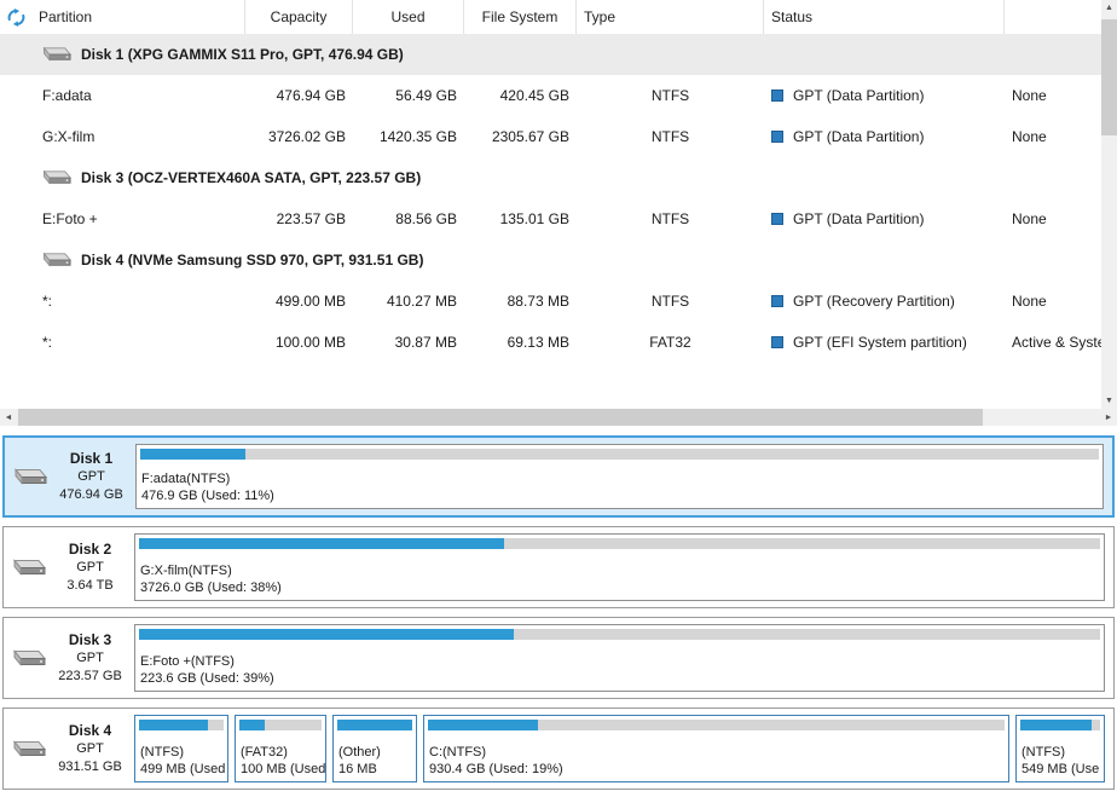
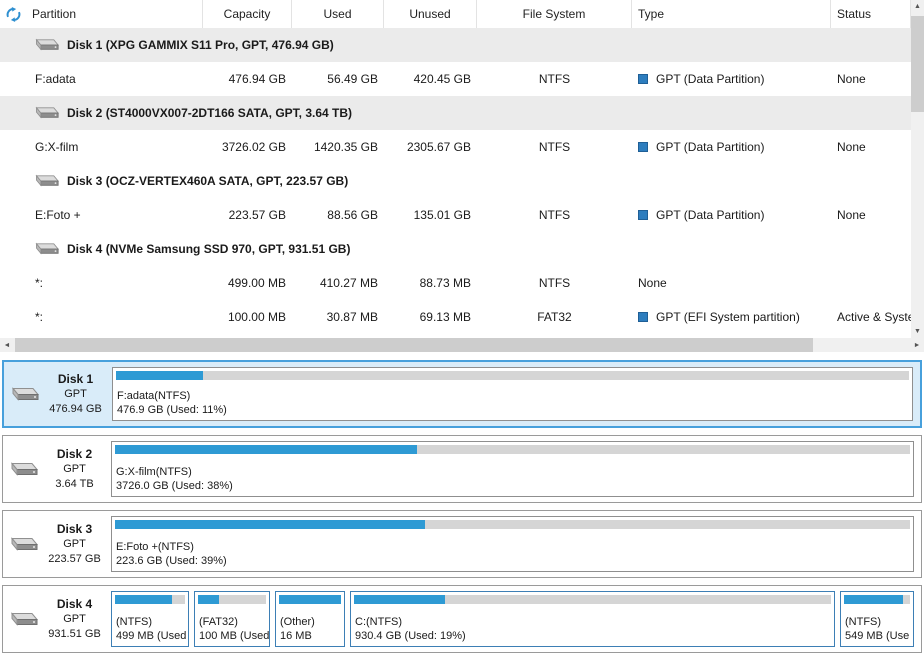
  Partition
  Capacity
  Used
+ Unused
  File System
  Type
  Status
  Disk 1 (XPG GAMMIX S11 Pro, GPT, 476.94 GB)
  F:adata
  476.94 GB
  56.49 GB
  420.45 GB
  NTFS
  GPT (Data Partition)
  None
+ Disk 2 (ST4000VX007-2DT166 SATA, GPT, 3.64 TB)
  G:X-film
  3726.02 GB
  1420.35 GB
  2305.67 GB
  NTFS
  GPT (Data Partition)
  None
  Disk 3 (OCZ-VERTEX460A SATA, GPT, 223.57 GB)
  E:Foto +
  223.57 GB
  88.56 GB
  135.01 GB
  NTFS
  GPT (Data Partition)
  None
  Disk 4 (NVMe Samsung SSD 970, GPT, 931.51 GB)
  *:
  499.00 MB
  410.27 MB
  88.73 MB
  NTFS
- GPT (Recovery Partition)
  None
  *:
  100.00 MB
  30.87 MB
  69.13 MB
  FAT32
  GPT (EFI System partition)
  Active & Syst
  Disk 1
  GPT
  476.94 GB
  F:adata(NTFS)
  476.9 GB (Used: 11%)
  Disk 2
  GPT
  3.64 TB
  G:X-film(NTFS)
  3726.0 GB (Used: 38%)
  Disk 3
  GPT
  223.57 GB
  E:Foto +(NTFS)
  223.6 GB (Used: 39%)
  Disk 4
  GPT
  931.51 GB
  (NTFS)
  499 MB (Used
  (FAT32)
  100 MB (Used
  (Other)
  16 MB
  C:(NTFS)
  930.4 GB (Used: 19%)
  (NTFS)
  549 MB (Use
